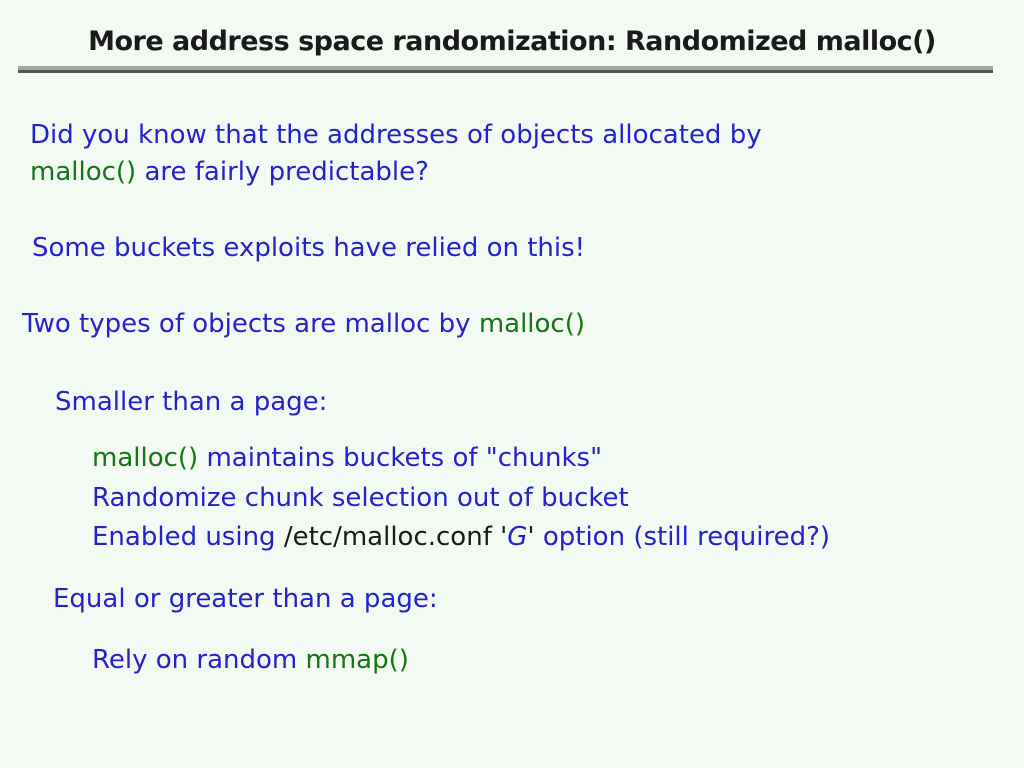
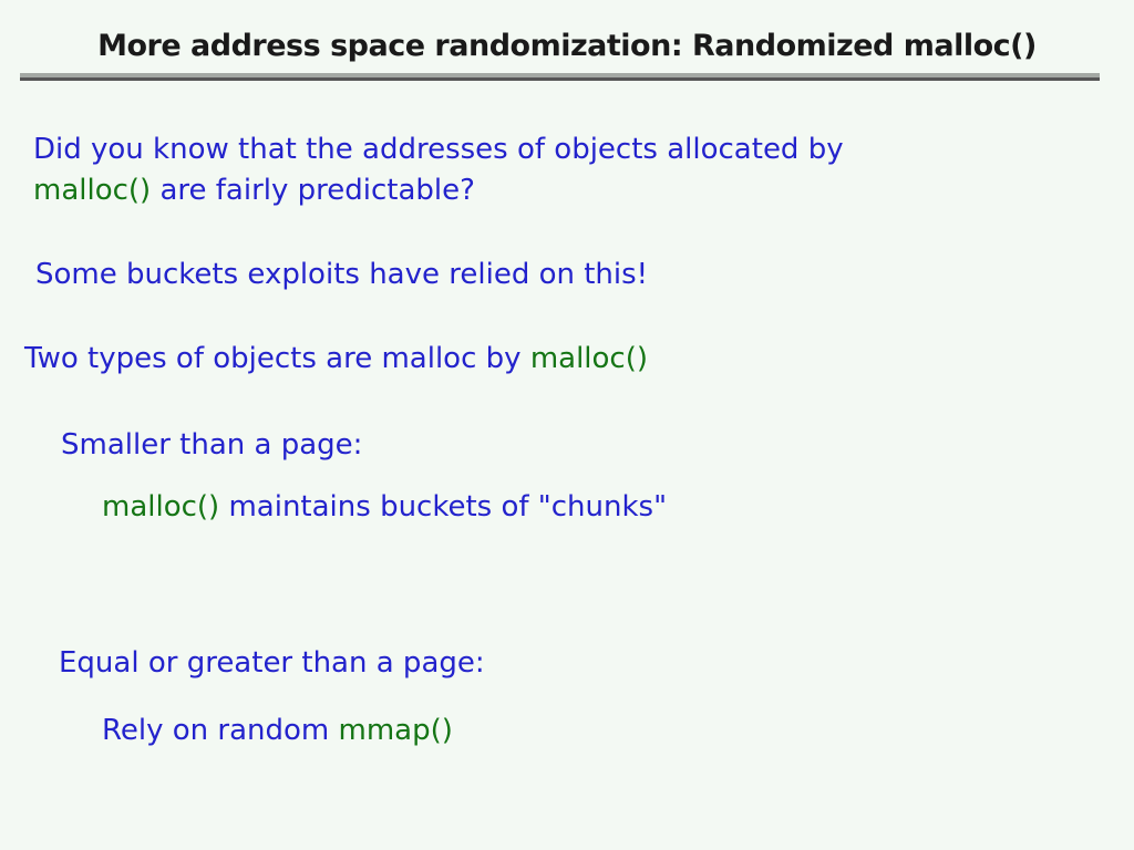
  More address space randomization: Randomized malloc()
  Did you know that the addresses of objects allocated by
  malloc() are fairly predictable?
  Some buckets exploits have relied on this!
  Two types of objects are malloc by malloc()
  Smaller than a page:
  malloc() maintains buckets of "chunks"
- Randomize chunk selection out of bucket
- Enabled using /etc/malloc.conf 'G' option (still required?)
  Equal or greater than a page:
  Rely on random mmap()
